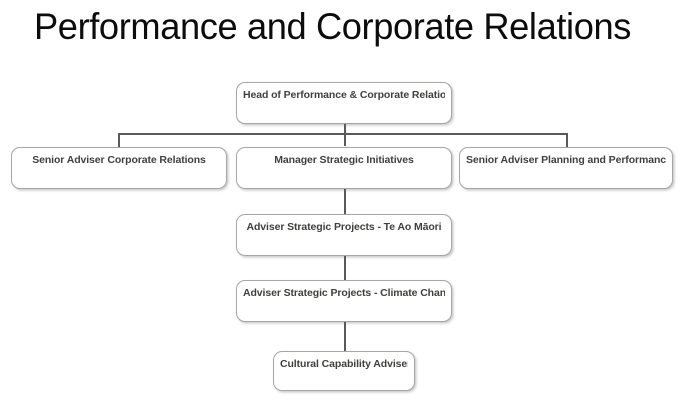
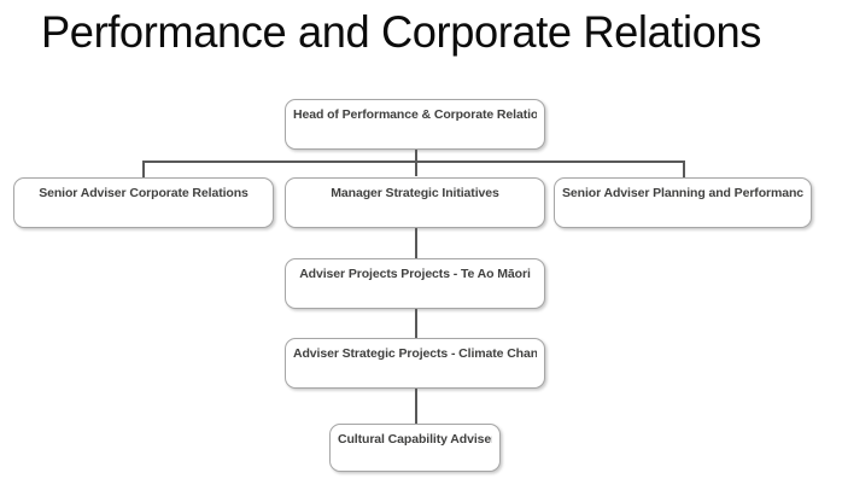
  Performance and Corporate Relations
  Head of Performance & Corporate Relatio
  Senior Adviser Corporate Relations
  Manager Strategic Initiatives
  Senior Adviser Planning and Performanc
- Adviser Strategic Projects - Te Ao Māori
+ Adviser Projects Projects - Te Ao Māori
  Adviser Strategic Projects - Climate Chan
  Cultural Capability Advise
